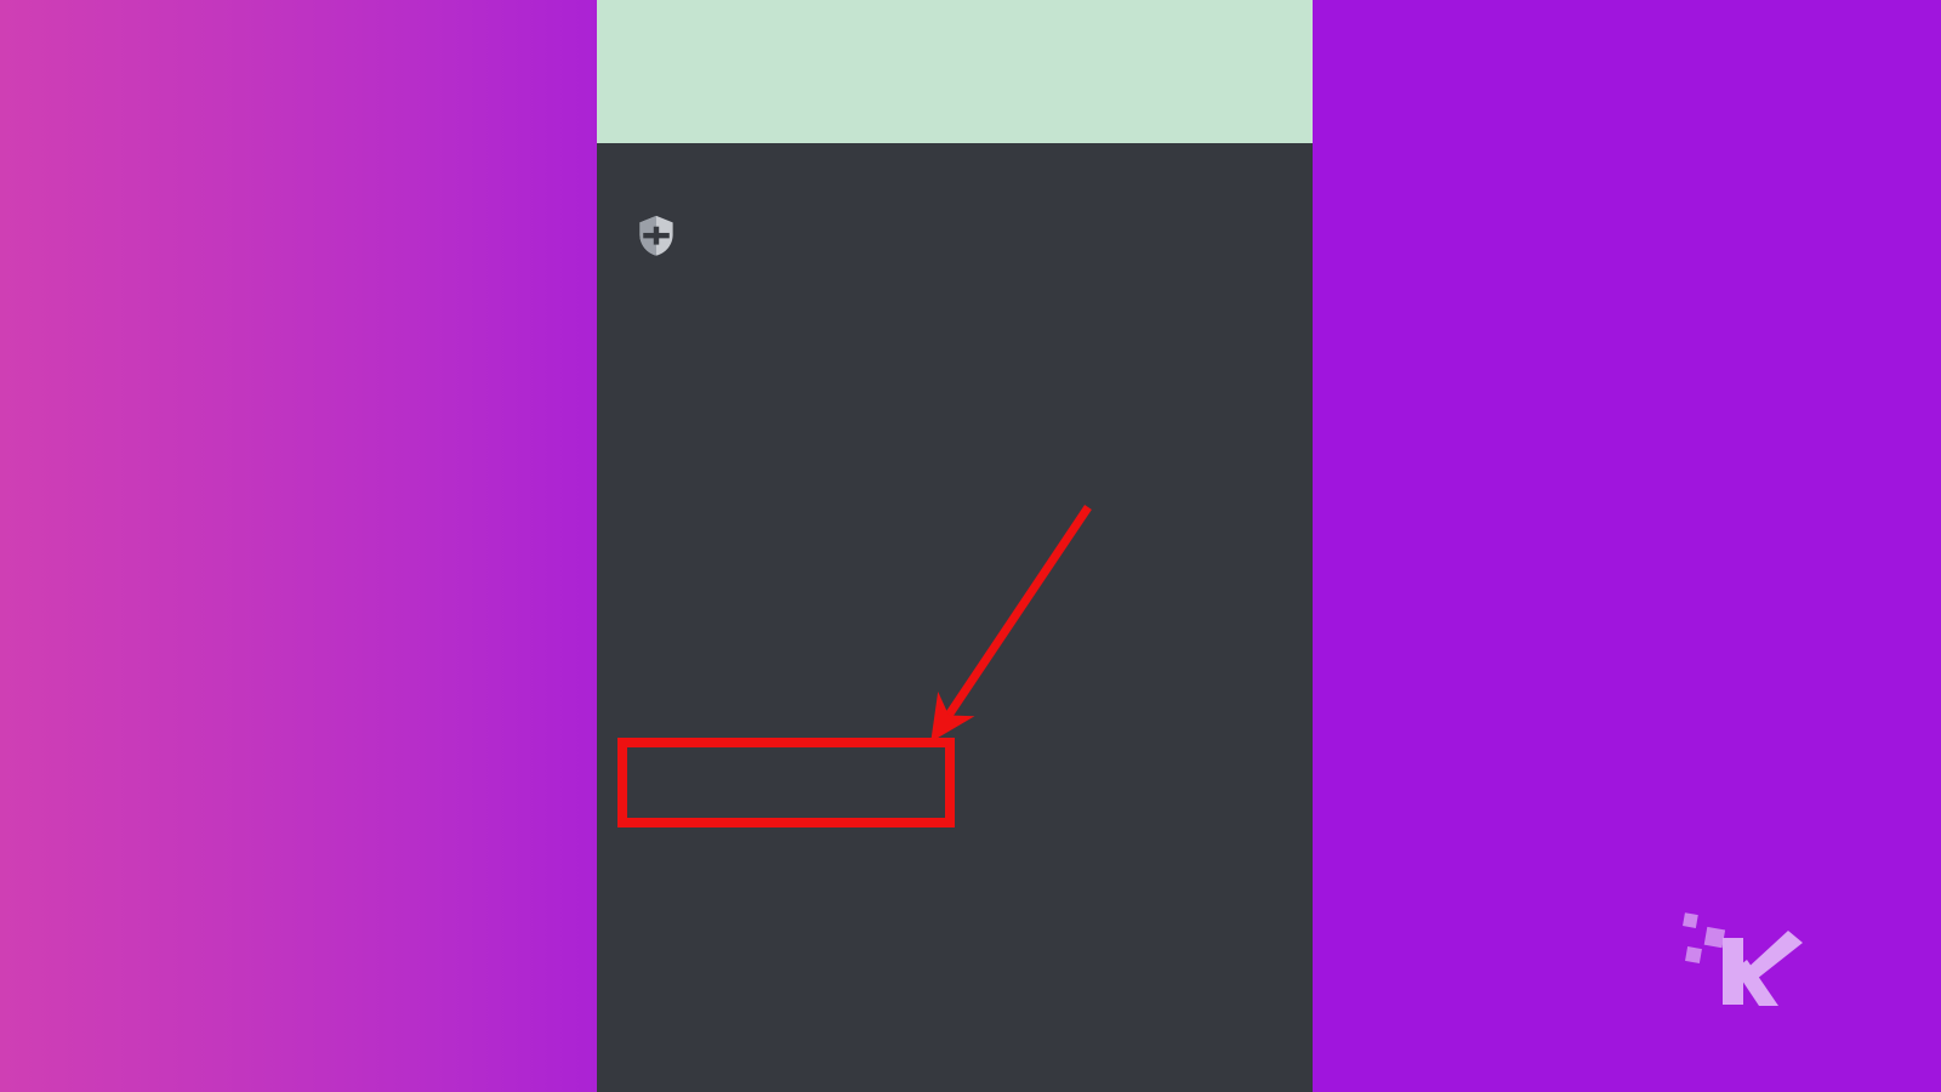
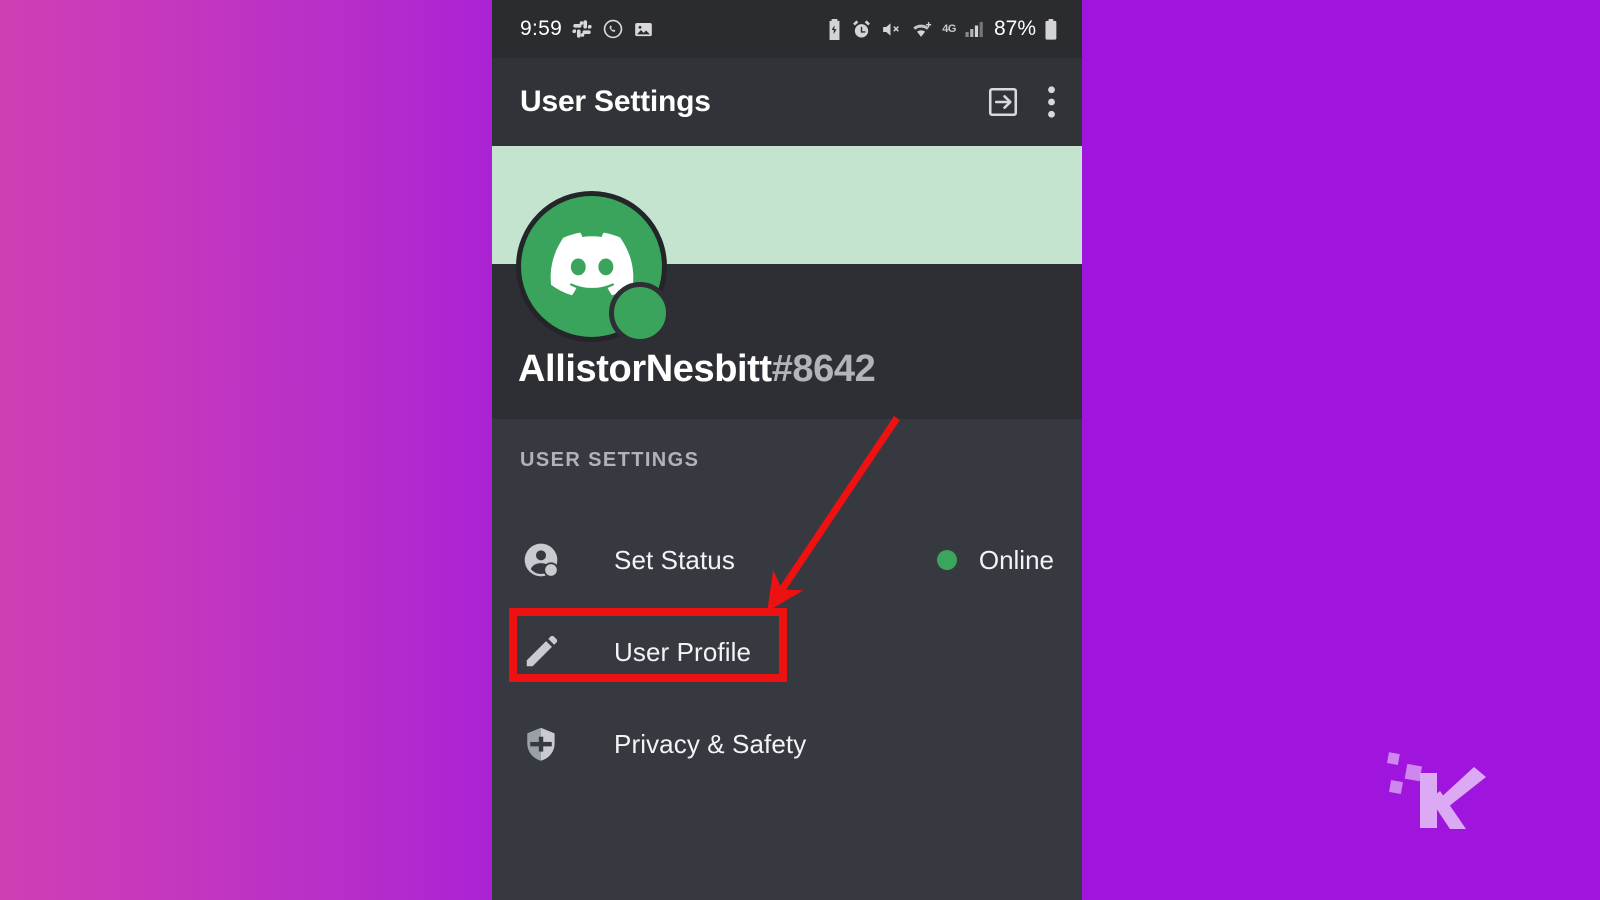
+ 9:59
+ 4G
+ 87%
+ User Settings
+ AllistorNesbitt#8642
+ USER SETTINGS
+ Set Status
+ Online
+ User Profile
+ Privacy & Safety
